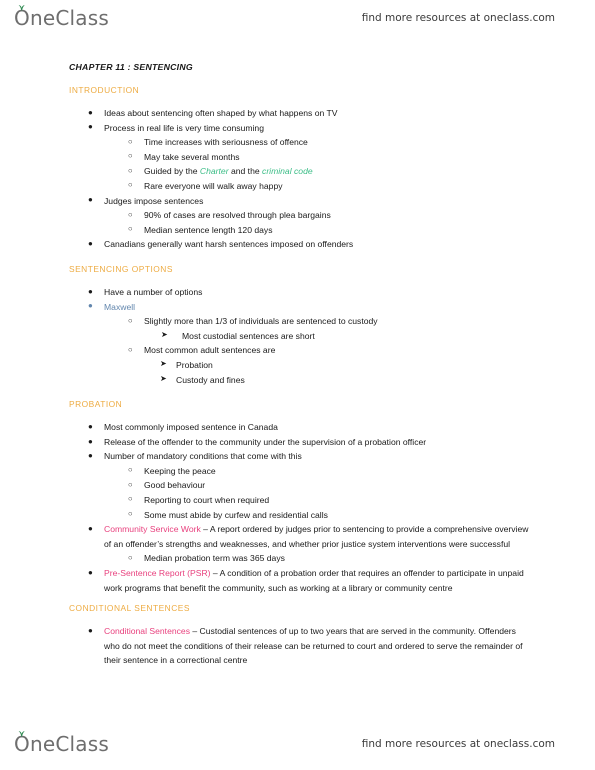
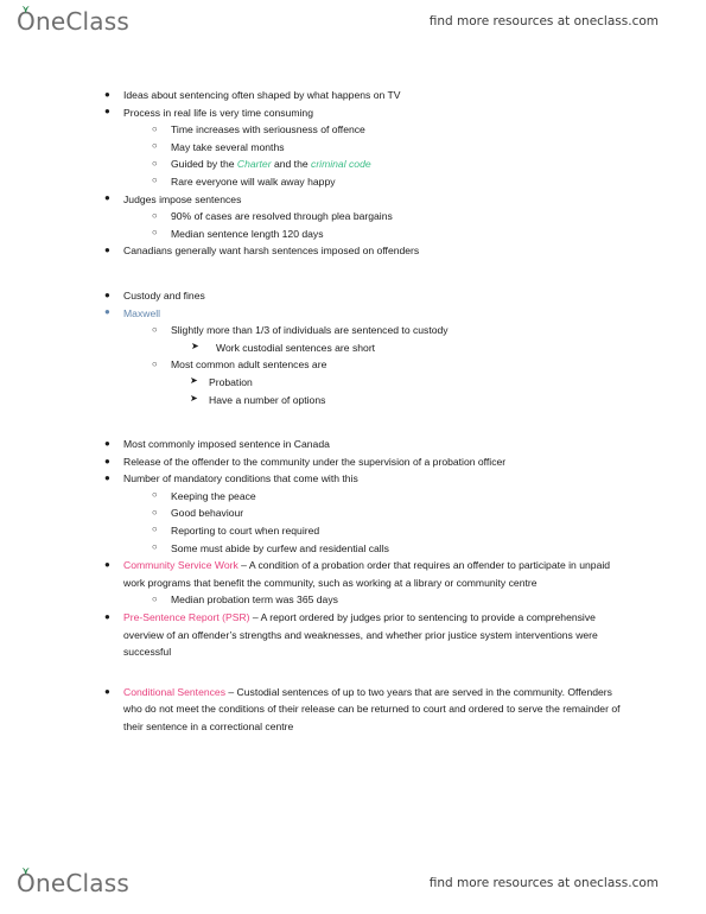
  OneClass
  find more resources at oneclass.com
- CHAPTER 11 : SENTENCING
- INTRODUCTION
  ●
  Ideas about sentencing often shaped by what happens on TV
  ●
  Process in real life is very time consuming
  ○
  Time increases with seriousness of offence
  ○
  May take several months
  ○
  Guided by the Charter and the criminal code
  ○
  Rare everyone will walk away happy
  ●
  Judges impose sentences
  ○
  90% of cases are resolved through plea bargains
  ○
  Median sentence length 120 days
  ●
  Canadians generally want harsh sentences imposed on offenders
- SENTENCING OPTIONS
  ●
- Have a number of options
+ Custody and fines
  ●
  Maxwell
  ○
  Slightly more than 1/3 of individuals are sentenced to custody
  ➤
- Most custodial sentences are short
+ Work custodial sentences are short
  ○
  Most common adult sentences are
  ➤
  Probation
  ➤
- Custody and fines
+ Have a number of options
- PROBATION
  ●
  Most commonly imposed sentence in Canada
  ●
  Release of the offender to the community under the supervision of a probation officer
  ●
  Number of mandatory conditions that come with this
  ○
  Keeping the peace
  ○
  Good behaviour
  ○
  Reporting to court when required
  ○
  Some must abide by curfew and residential calls
  ●
- Community Service Work – A report ordered by judges prior to sentencing to provide a comprehensive overview of an offender’s strengths and weaknesses, and whether prior justice system interventions were successful
+ Community Service Work – A condition of a probation order that requires an offender to participate in unpaid work programs that benefit the community, such as working at a library or community centre
  ○
  Median probation term was 365 days
  ●
- Pre-Sentence Report (PSR) – A condition of a probation order that requires an offender to participate in unpaid work programs that benefit the community, such as working at a library or community centre
+ Pre-Sentence Report (PSR) – A report ordered by judges prior to sentencing to provide a comprehensive overview of an offender’s strengths and weaknesses, and whether prior justice system interventions were successful
- CONDITIONAL SENTENCES
  ●
  Conditional Sentences – Custodial sentences of up to two years that are served in the community. Offenders who do not meet the conditions of their release can be returned to court and ordered to serve the remainder of their sentence in a correctional centre
  OneClass
  find more resources at oneclass.com
